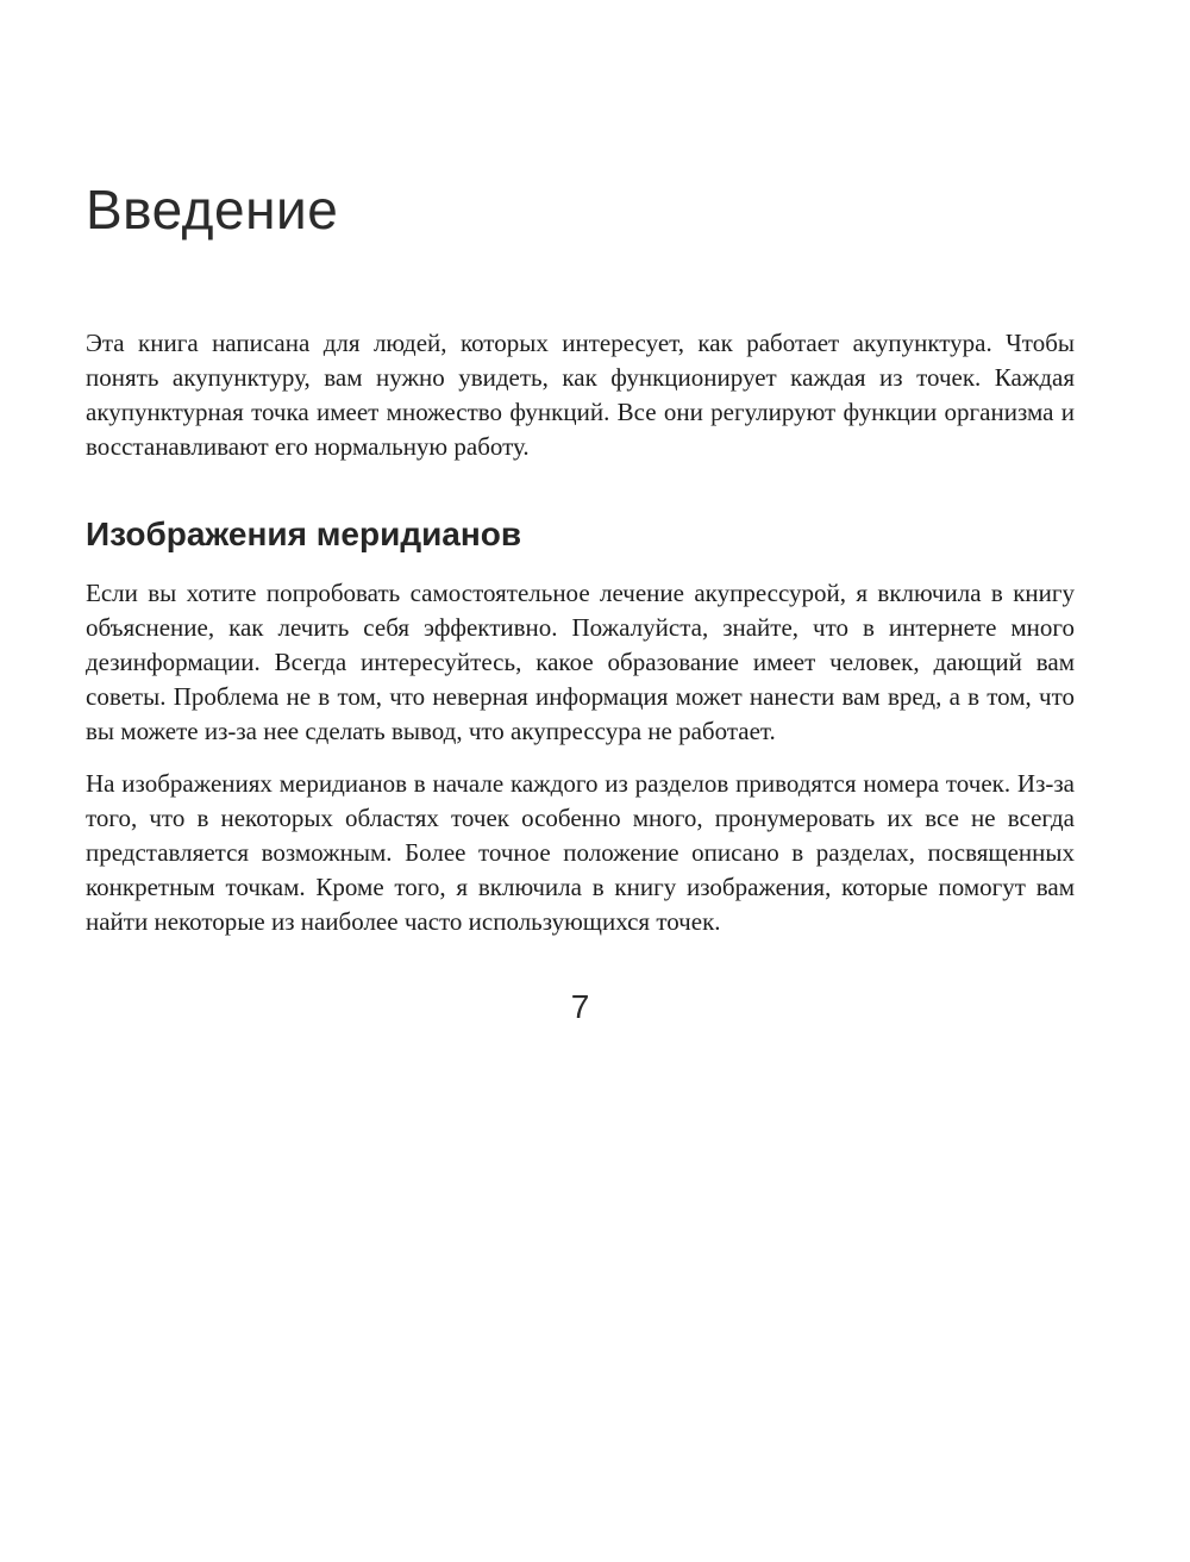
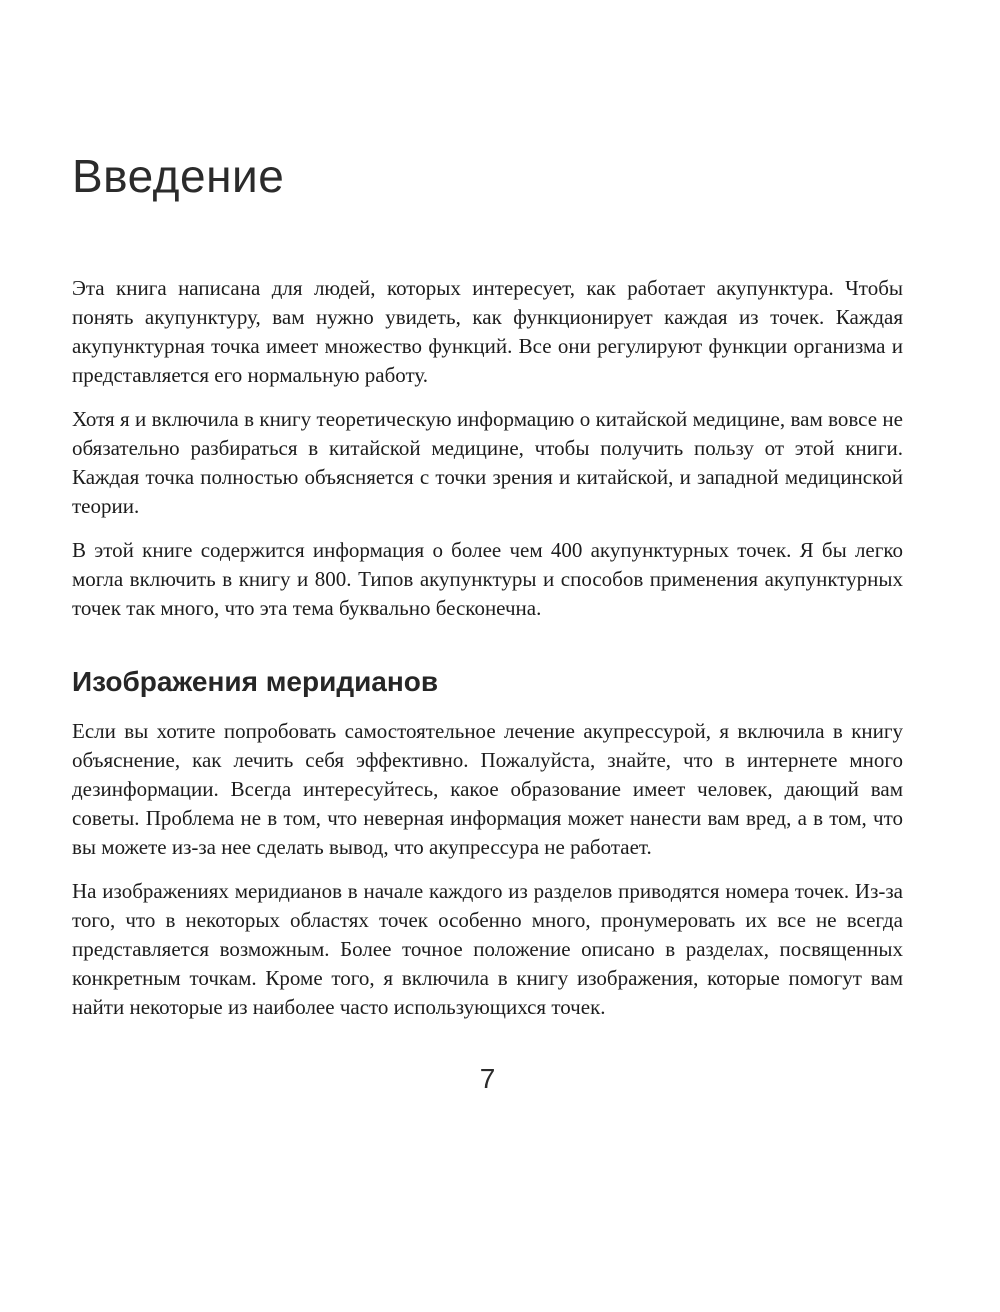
  Введение
- Эта книга написана для людей, которых интересует, как работает акупунктура. Чтобы понять акупунктуру, вам нужно увидеть, как функционирует каждая из точек. Каждая акупунктурная точка имеет множество функций. Все они регулируют функции организма и восстанавливают его нормальную работу.
+ Эта книга написана для людей, которых интересует, как работает акупунктура. Чтобы понять акупунктуру, вам нужно увидеть, как функционирует каждая из точек. Каждая акупунктурная точка имеет множество функций. Все они регулируют функции организма и представляется его нормальную работу.
+ Хотя я и включила в книгу теоретическую информацию о китайской медицине, вам вовсе не обязательно разбираться в китайской медицине, чтобы получить пользу от этой книги. Каждая точка полностью объясняется с точки зрения и китайской, и западной медицинской теории.
+ В этой книге содержится информация о более чем 400 акупунктурных точек. Я бы легко могла включить в книгу и 800. Типов акупунктуры и способов применения акупунктурных точек так много, что эта тема буквально бесконечна.
  Изображения меридианов
  Если вы хотите попробовать самостоятельное лечение акупрессурой, я включила в книгу объяснение, как лечить себя эффективно. Пожалуйста, знайте, что в интернете много дезинформации. Всегда интересуйтесь, какое образование имеет человек, дающий вам советы. Проблема не в том, что неверная информация может нанести вам вред, а в том, что вы можете из-за нее сделать вывод, что акупрессура не работает.
  На изображениях меридианов в начале каждого из разделов приводятся номера точек. Из-за того, что в некоторых областях точек особенно много, пронумеровать их все не всегда представляется возможным. Более точное положение описано в разделах, посвященных конкретным точкам. Кроме того, я включила в книгу изображения, которые помогут вам найти некоторые из наиболее часто использующихся точек.
  7
